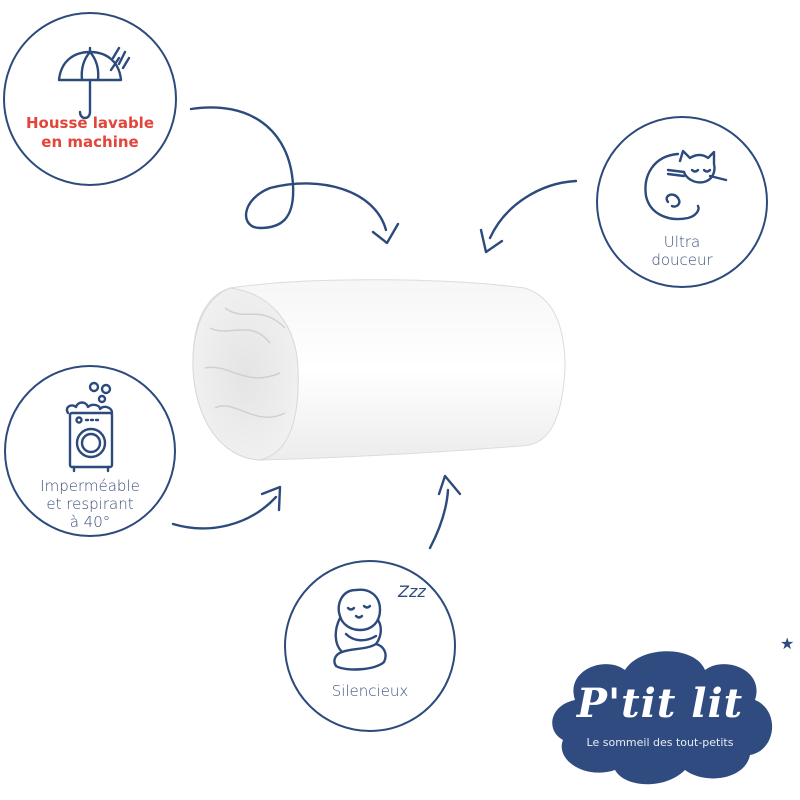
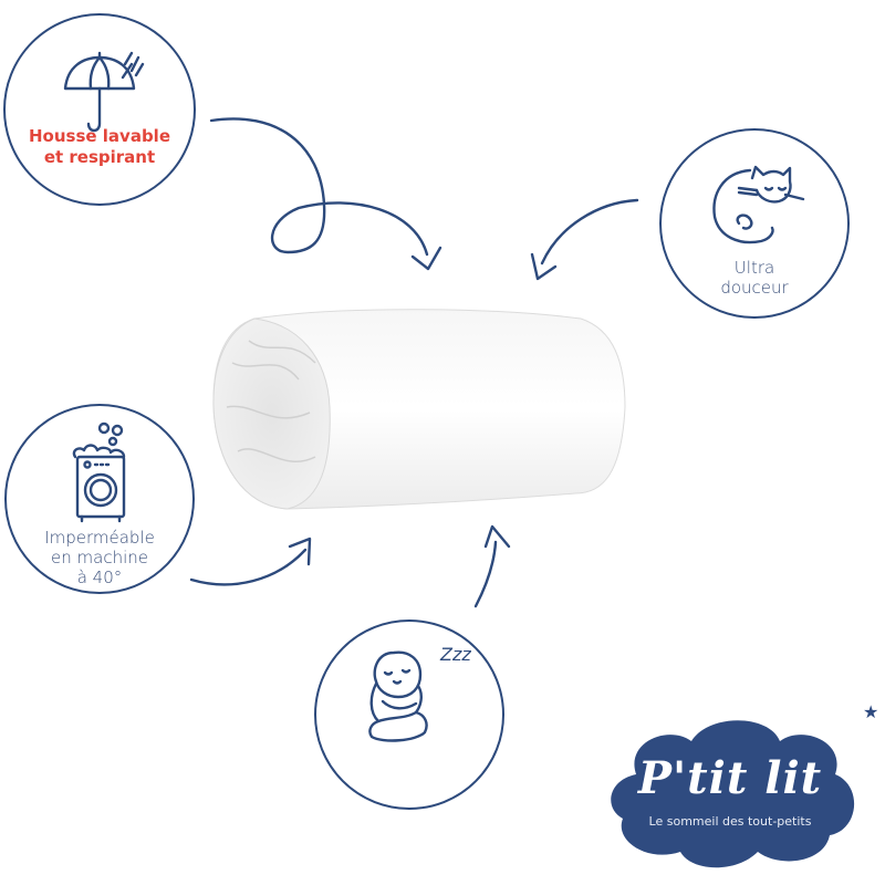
  Housse lavable
- en machine
+ et respirant
  Ultra
  douceur
  Imperméable
- et respirant
+ en machine
  à 40°
  Zzz
- Silencieux
  P'tit lit
  Le sommeil des tout-petits
  ★
